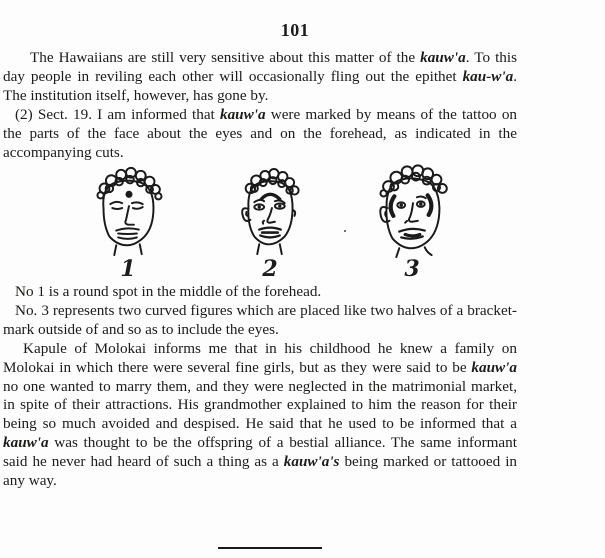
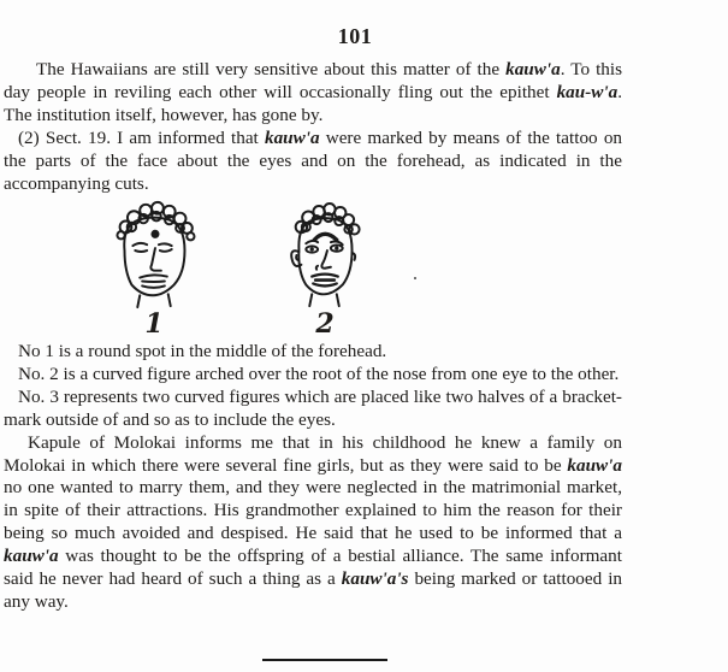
  101
  The Hawaiians are still very sensitive about this matter of the kauw'a. To this day people in reviling each other will occasionally fling out the epithet kau-w'a. The institution itself, however, has gone by.
  (2) Sect. 19. I am informed that kauw'a were marked by means of the tattoo on the parts of the face about the eyes and on the forehead, as indicated in the accompanying cuts.
  1
  2
- 3
  No 1 is a round spot in the middle of the forehead.
+ No. 2 is a curved figure arched over the root of the nose from one eye to the other.
  No. 3 represents two curved figures which are placed like two halves of a bracket-mark outside of and so as to include the eyes.
  Kapule of Molokai informs me that in his childhood he knew a family on Molokai in which there were several fine girls, but as they were said to be kauw'a no one wanted to marry them, and they were neglected in the matrimonial market, in spite of their attractions. His grandmother explained to him the reason for their being so much avoided and despised. He said that he used to be informed that a kauw'a was thought to be the offspring of a bestial alliance. The same informant said he never had heard of such a thing as a kauw'a's being marked or tattooed in any way.
